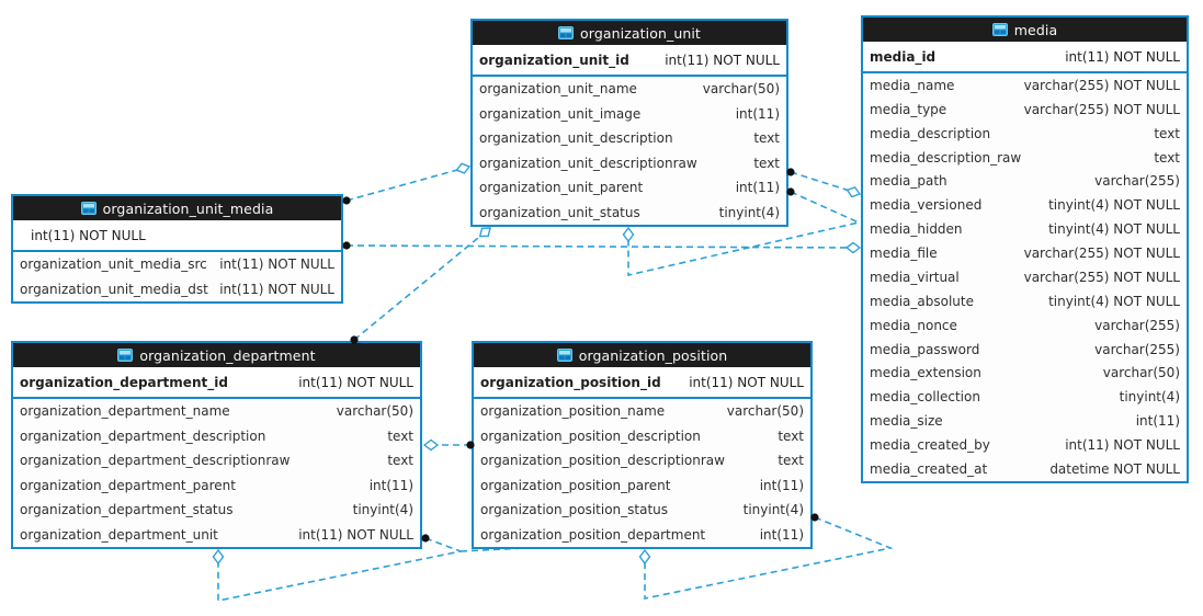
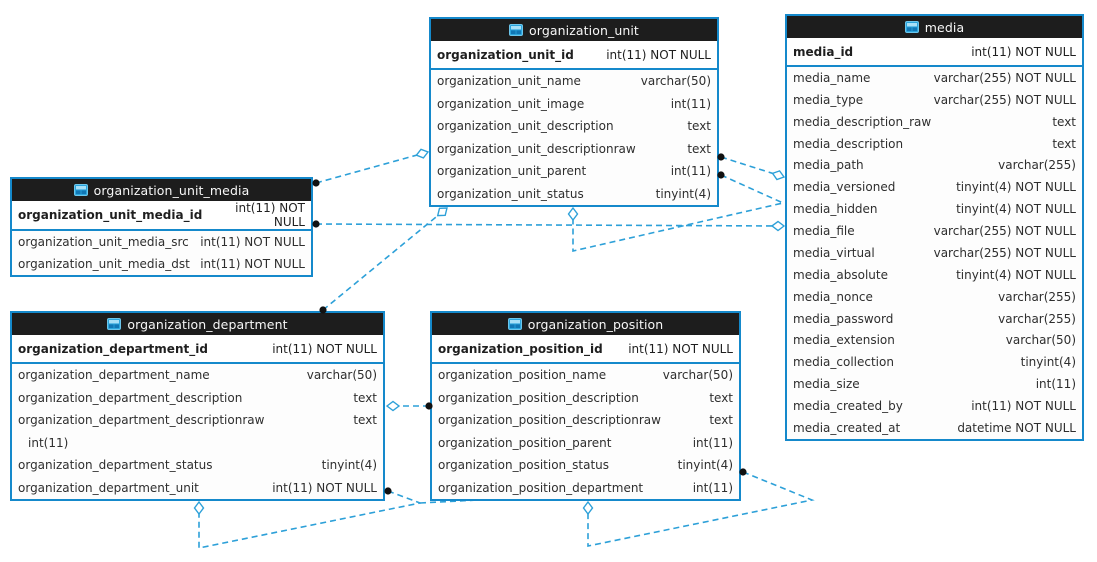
  organization_unit
  organization_unit_id
  int(11) NOT NULL
  organization_unit_name
  varchar(50)
  organization_unit_image
  int(11)
  organization_unit_description
  text
  organization_unit_descriptionraw
  text
  organization_unit_parent
  int(11)
  organization_unit_status
  tinyint(4)
  media
  media_id
  int(11) NOT NULL
  media_name
  varchar(255) NOT NULL
  media_type
  varchar(255) NOT NULL
- media_description
+ media_description_raw
  text
- media_description_raw
+ media_description
  text
  media_path
  varchar(255)
  media_versioned
  tinyint(4) NOT NULL
  media_hidden
  tinyint(4) NOT NULL
  media_file
  varchar(255) NOT NULL
  media_virtual
  varchar(255) NOT NULL
  media_absolute
  tinyint(4) NOT NULL
  media_nonce
  varchar(255)
  media_password
  varchar(255)
  media_extension
  varchar(50)
  media_collection
  tinyint(4)
  media_size
  int(11)
  media_created_by
  int(11) NOT NULL
  media_created_at
  datetime NOT NULL
  organization_unit_media
+ organization_unit_media_id
  int(11) NOT NULL
  organization_unit_media_src
  int(11) NOT NULL
  organization_unit_media_dst
  int(11) NOT NULL
  organization_department
  organization_department_id
  int(11) NOT NULL
  organization_department_name
  varchar(50)
  organization_department_description
  text
  organization_department_descriptionraw
  text
- organization_department_parent
  int(11)
  organization_department_status
  tinyint(4)
  organization_department_unit
  int(11) NOT NULL
  organization_position
  organization_position_id
  int(11) NOT NULL
  organization_position_name
  varchar(50)
  organization_position_description
  text
  organization_position_descriptionraw
  text
  organization_position_parent
  int(11)
  organization_position_status
  tinyint(4)
  organization_position_department
  int(11)
